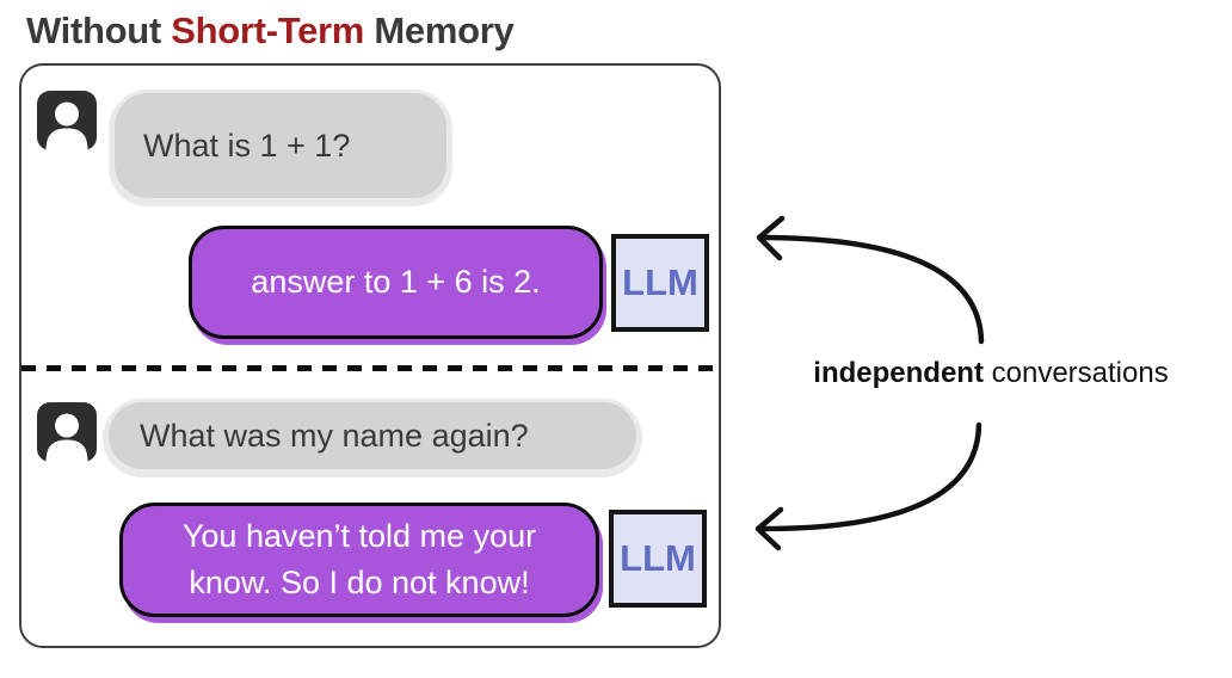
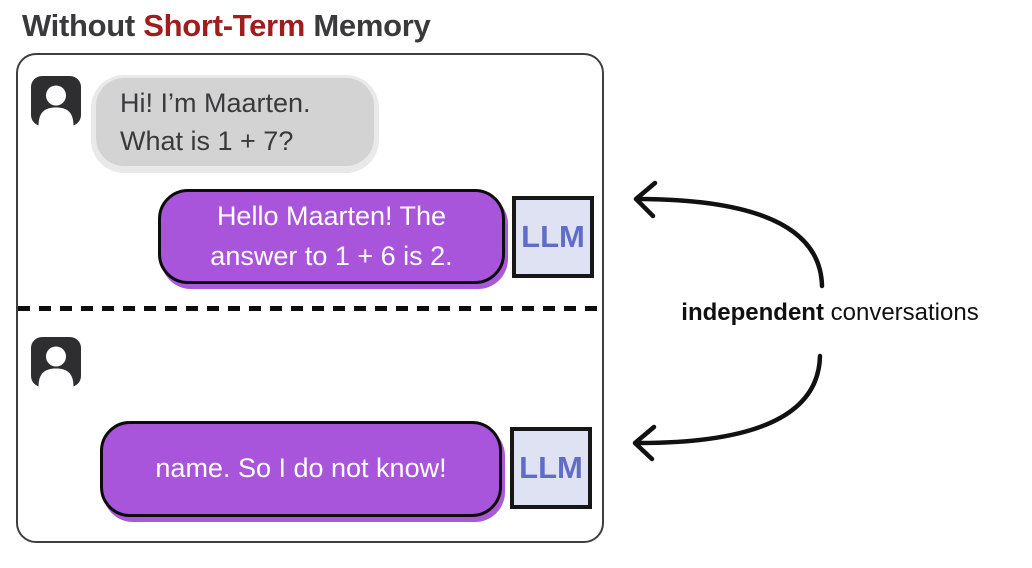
  Without Short-Term Memory
+ Hi! I’m Maarten.
- What is 1 + 1?
+ What is 1 + 7?
+ Hello Maarten! The
  answer to 1 + 6 is 2.
  LLM
- What was my name again?
- You haven’t told me your
- know. So I do not know!
+ name. So I do not know!
  LLM
  independent conversations
